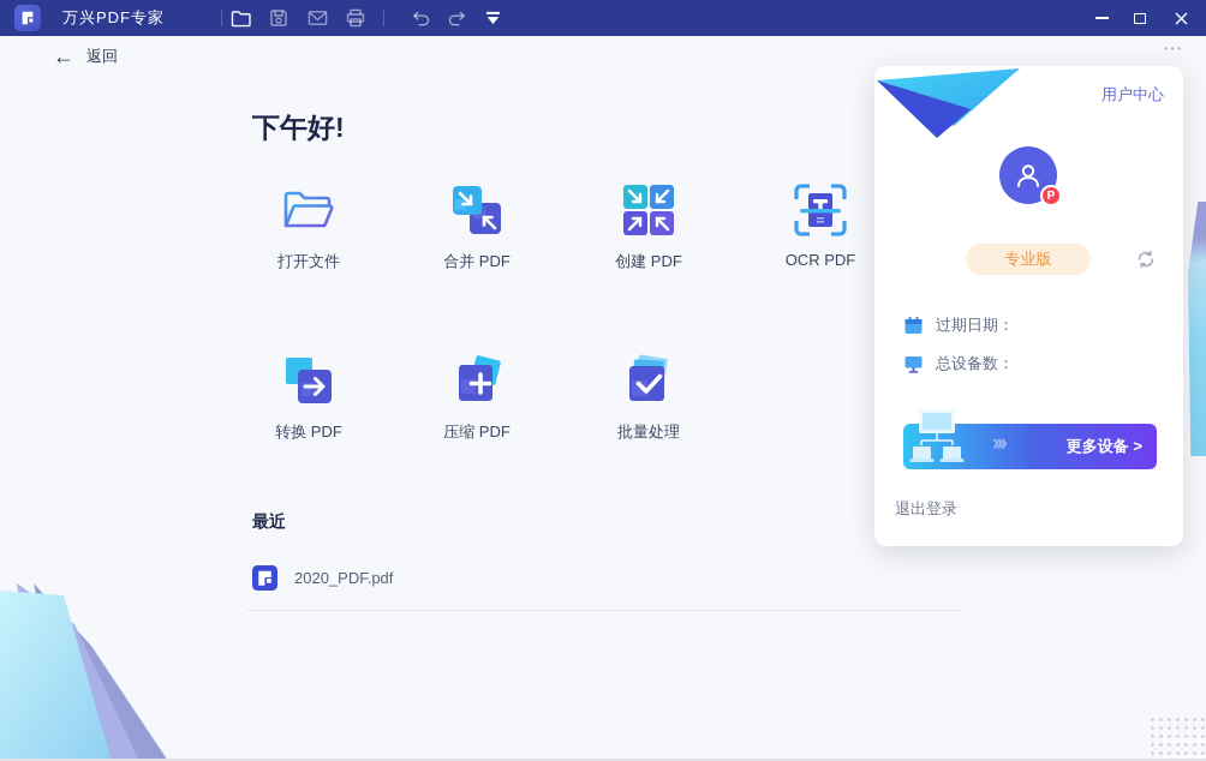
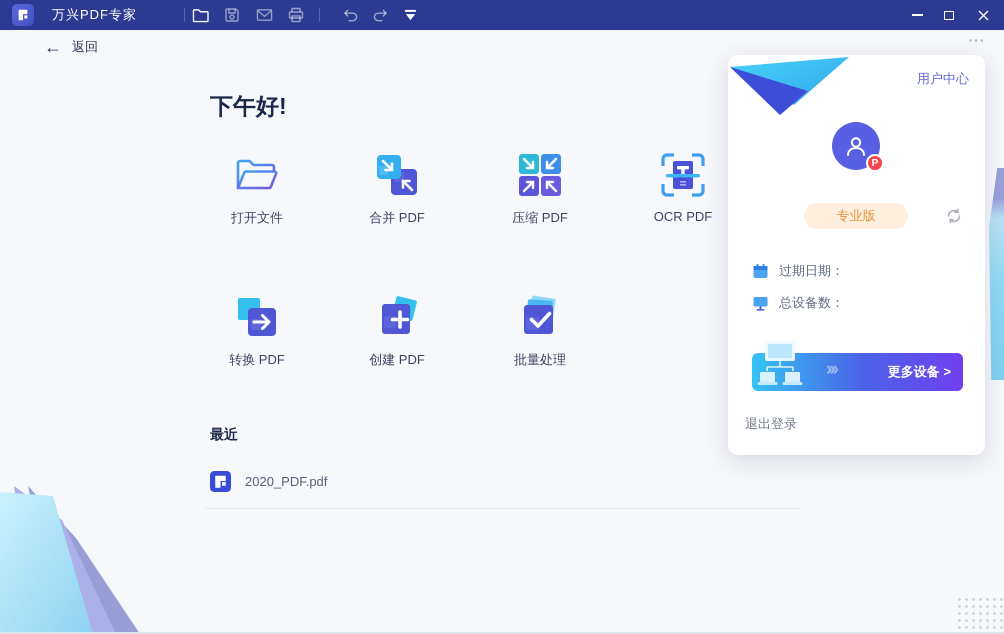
  万兴PDF专家
  ←
  返回
  下午好!
  打开文件
  合并 PDF
- 创建 PDF
+ 压缩 PDF
  OCR PDF
  转换 PDF
- 压缩 PDF
+ 创建 PDF
  批量处理
  最近
  2020_PDF.pdf
  ···
  用户中心
  P
  专业版
  过期日期：
  总设备数：
  ›››
  更多设备 >
  退出登录
